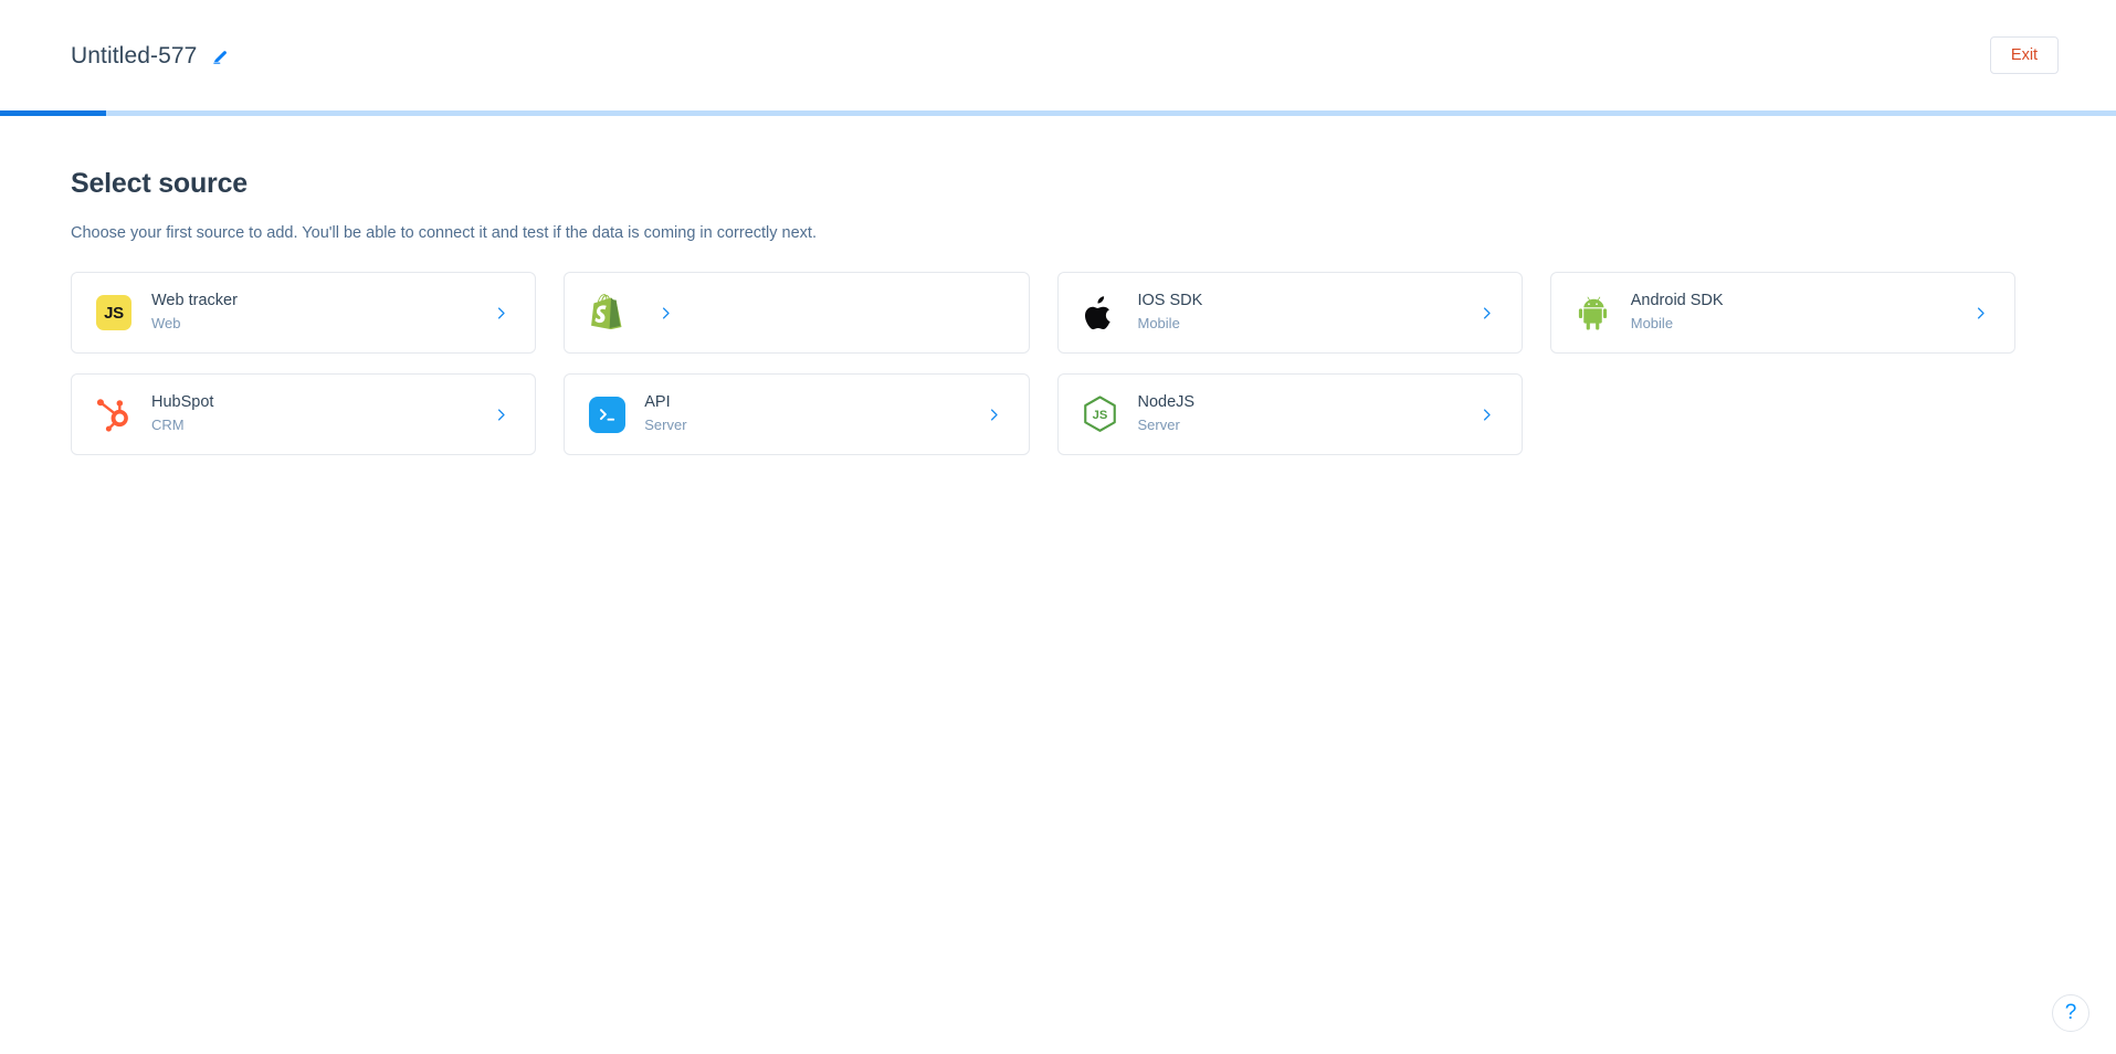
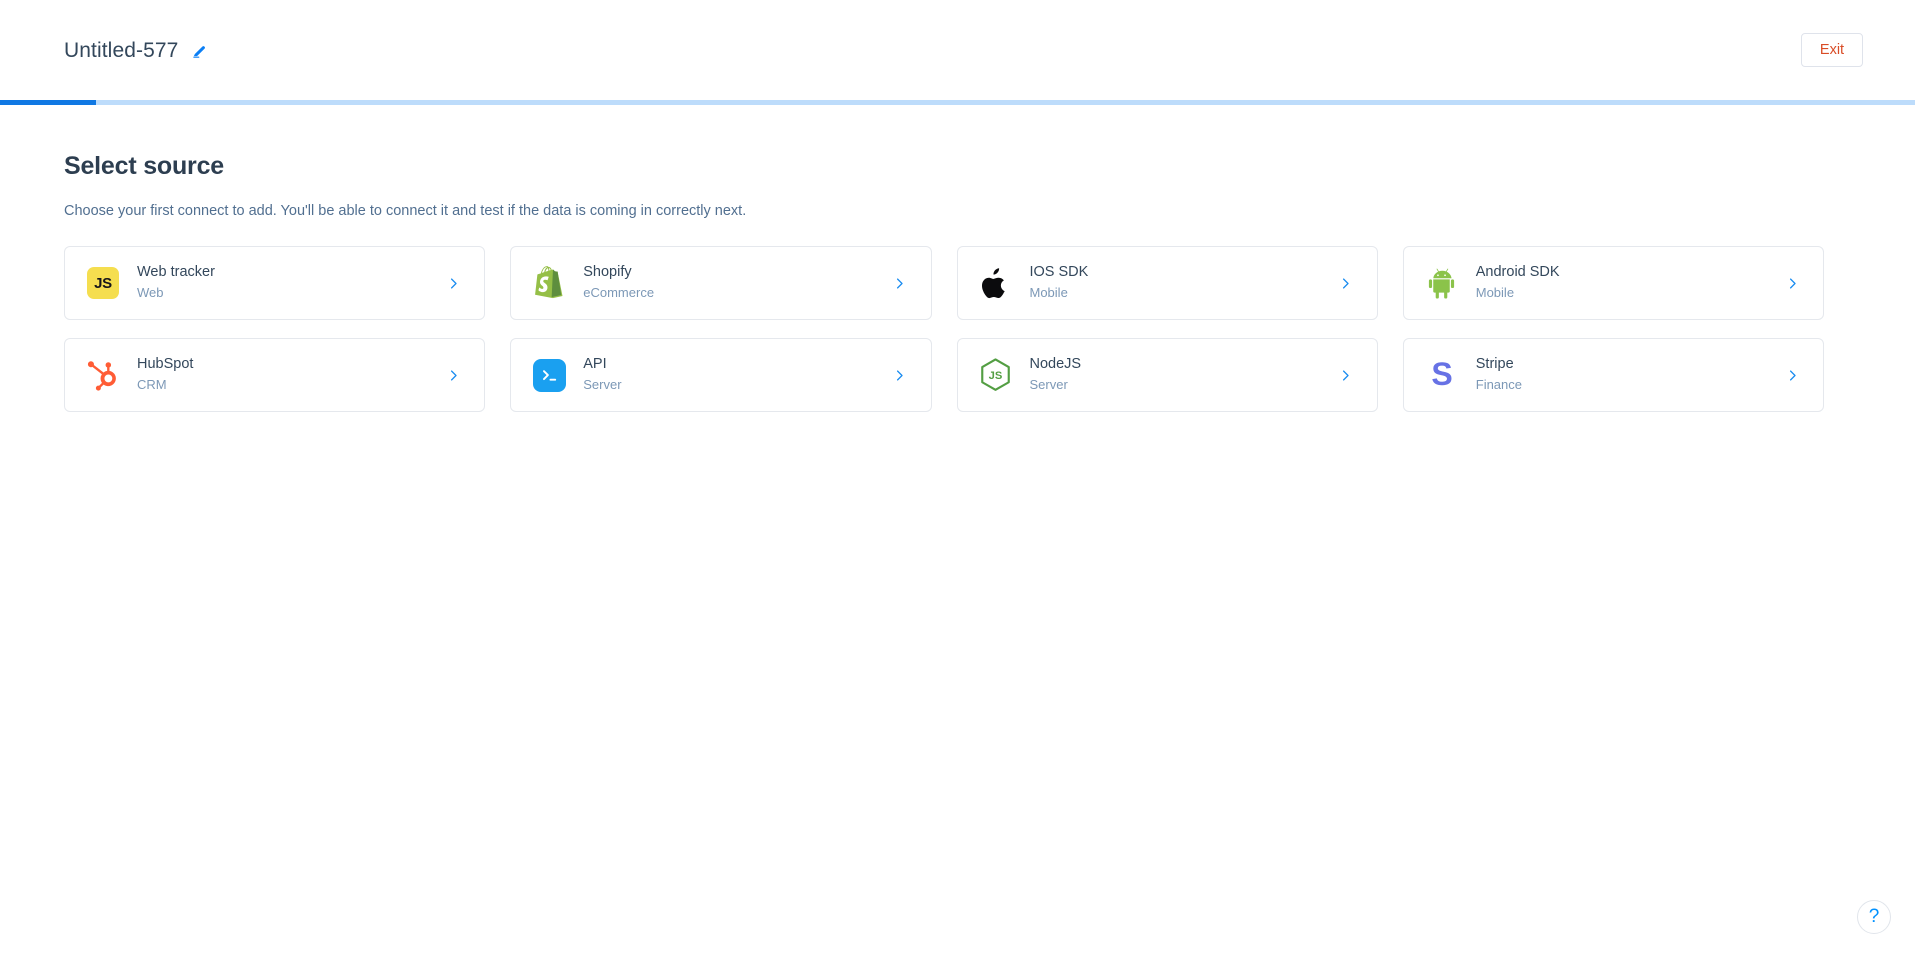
  Untitled-577
  Exit
  Select source
- Choose your first source to add. You'll be able to connect it and test if the data is coming in correctly next.
+ Choose your first connect to add. You'll be able to connect it and test if the data is coming in correctly next.
  JS
  Web tracker
  Web
+ Shopify
+ eCommerce
  IOS SDK
  Mobile
  Android SDK
  Mobile
  HubSpot
  CRM
  API
  Server
  JS
  NodeJS
  Server
+ S
+ Stripe
+ Finance
  ?
